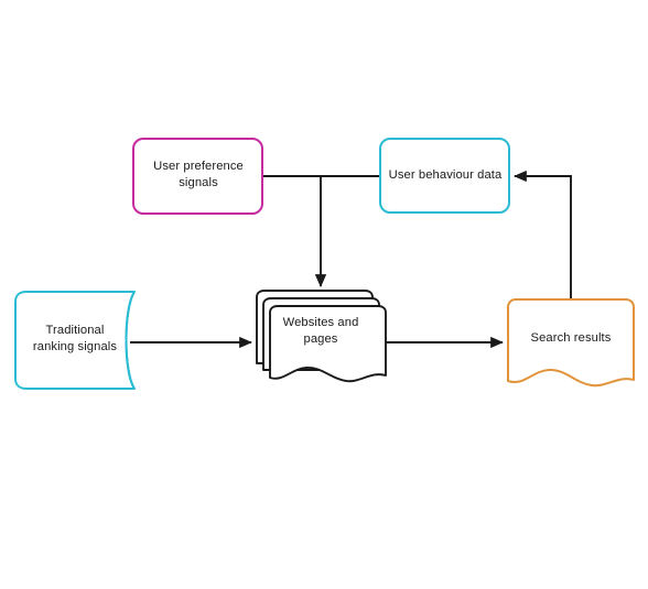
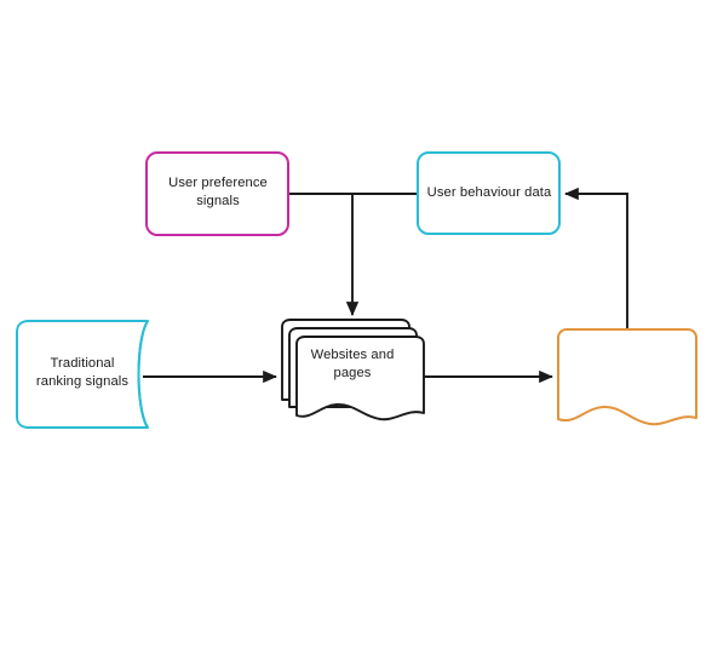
  User preference
  signals
  User behaviour data
  Traditional
  ranking signals
  Websites and
  pages
- Search results
